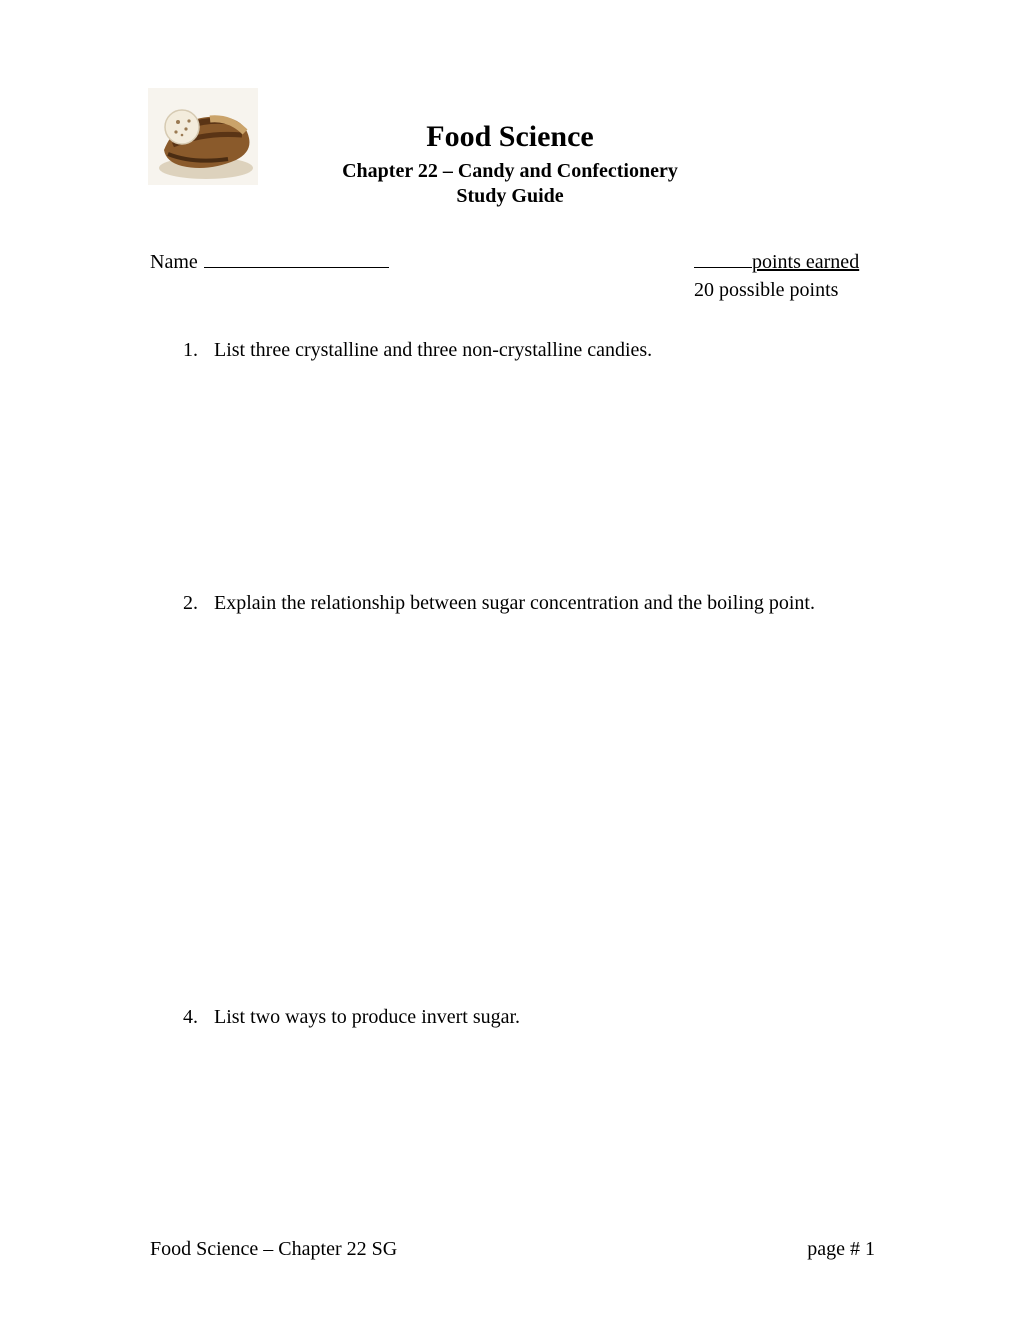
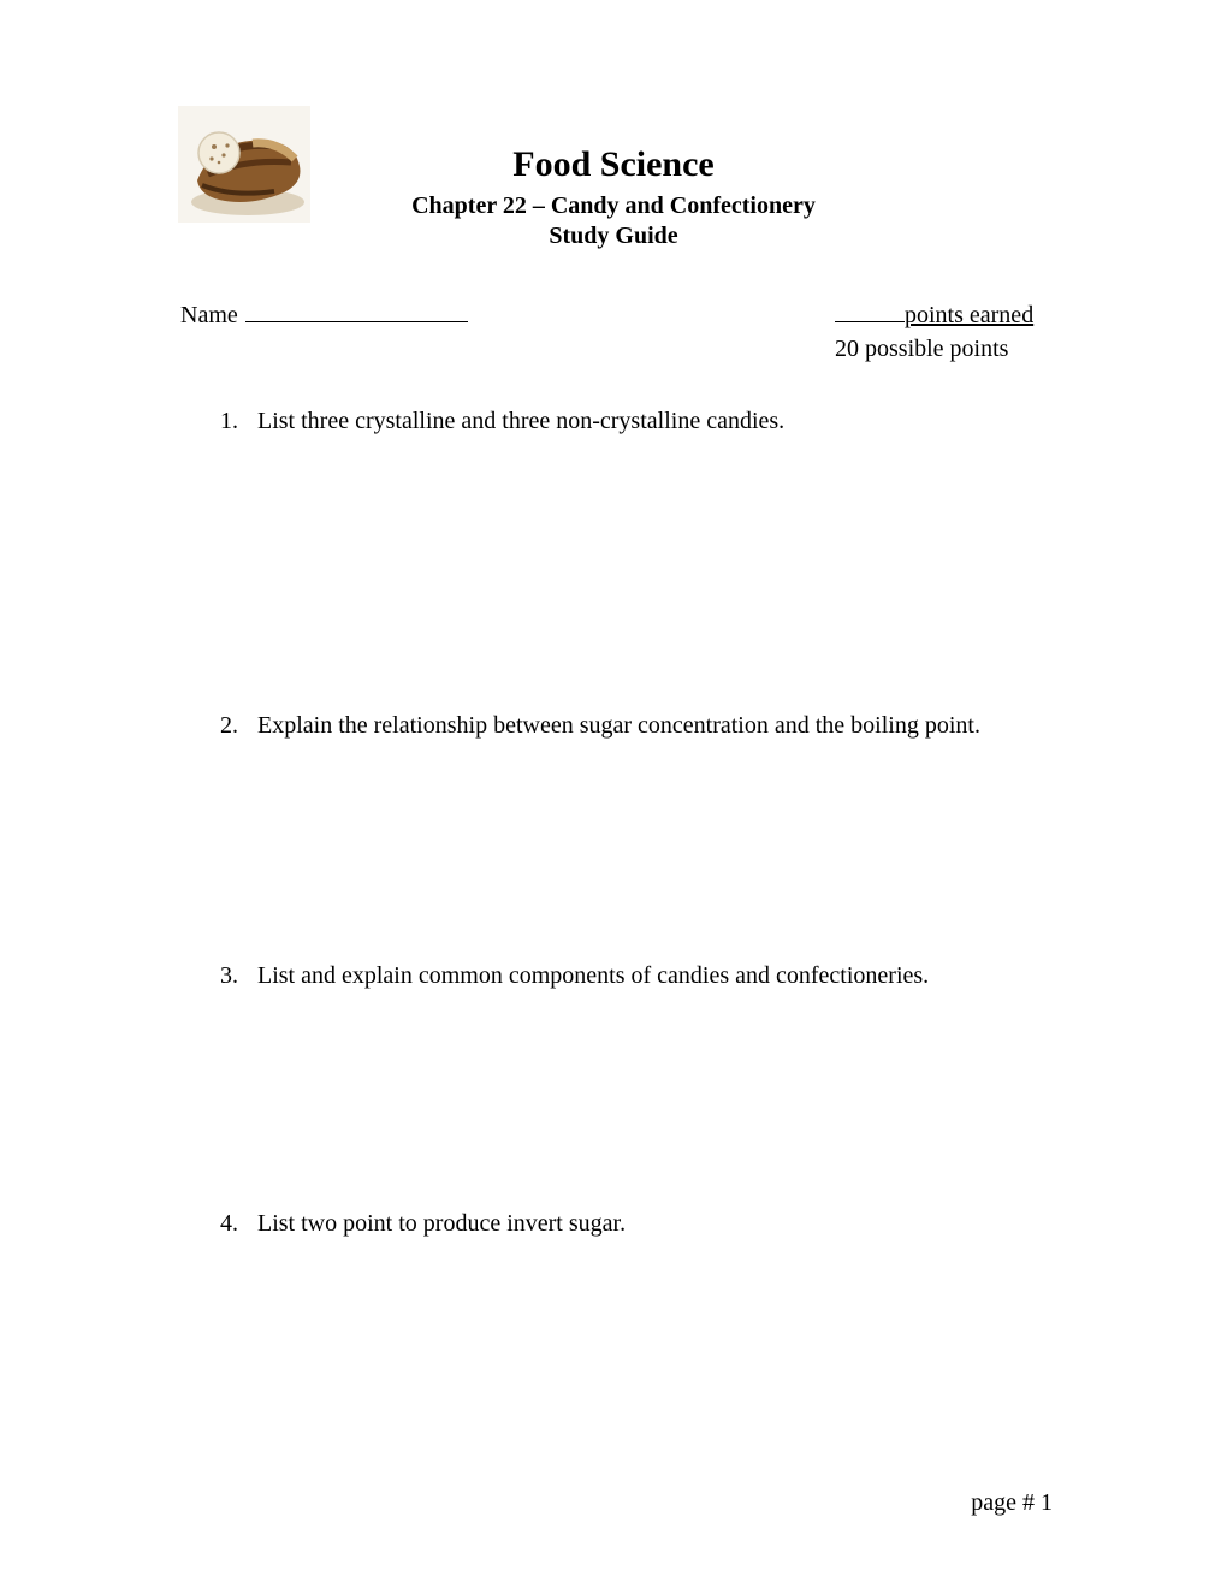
  Food Science
  Chapter 22 – Candy and Confectionery
  Study Guide
  Name
  points earned
  20 possible points
  1.
  List three crystalline and three non-crystalline candies.
  2.
  Explain the relationship between sugar concentration and the boiling point.
+ 3.
+ List and explain common components of candies and confectioneries.
  4.
- List two ways to produce invert sugar.
+ List two point to produce invert sugar.
- Food Science – Chapter 22 SG
  page # 1
